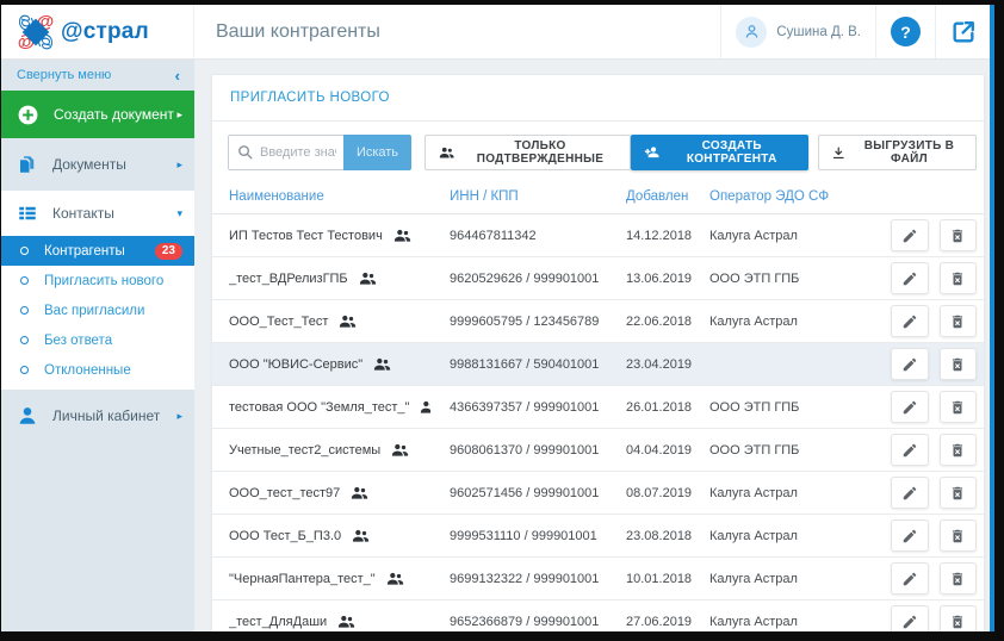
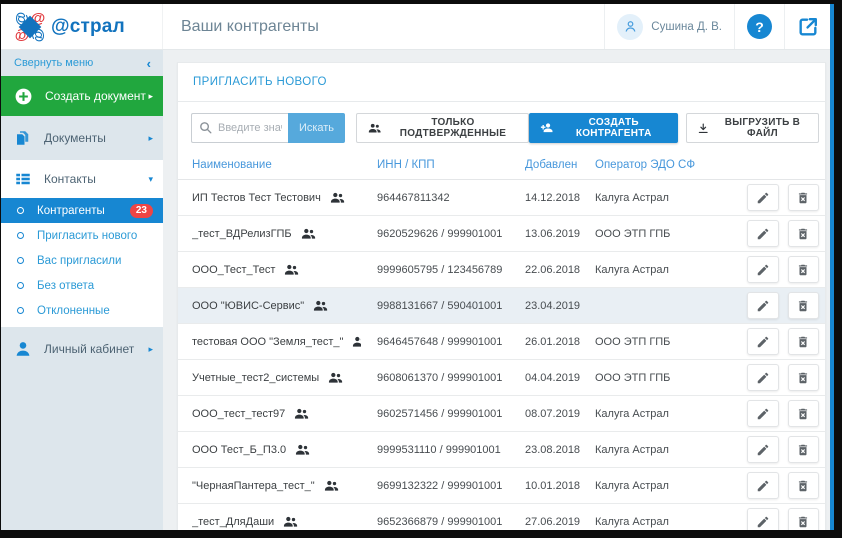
  @
  @страл
  Ваши контрагенты
  Сушина Д. В.
  ?
  Свернуть меню
  ‹
  Создать документ
  ▸
  Документы
  ▸
  Контакты
  ▾
  Контрагенты
  23
  Пригласить нового
  Вас пригласили
  Без ответа
  Отклоненные
  Личный кабинет
  ▸
  ПРИГЛАСИТЬ НОВОГО
  Введите зна
  Искать
  ТОЛЬКО ПОДТВЕРЖДЕННЫЕ
  СОЗДАТЬ КОНТРАГЕНТА
  ВЫГРУЗИТЬ В ФАЙЛ
  Наименование	ИНН / КПП	Добавлен	Оператор ЭДО СФ
  ИП Тестов Тест Тестович	964467811342	14.12.2018	Калуга Астрал
  _тест_ВДРелизГПБ	9620529626 / 999901001	13.06.2019	ООО ЭТП ГПБ
  ООО_Тест_Тест	9999605795 / 123456789	22.06.2018	Калуга Астрал
  ООО "ЮВИС-Сервис"	9988131667 / 590401001	23.04.2019
- тестовая ООО "Земля_тест_"	4366397357 / 999901001	26.01.2018	ООО ЭТП ГПБ
+ тестовая ООО "Земля_тест_"	9646457648 / 999901001	26.01.2018	ООО ЭТП ГПБ
  Учетные_тест2_системы	9608061370 / 999901001	04.04.2019	ООО ЭТП ГПБ
  ООО_тест_тест97	9602571456 / 999901001	08.07.2019	Калуга Астрал
  ООО Тест_Б_П3.0	9999531110 / 999901001	23.08.2018	Калуга Астрал
  "ЧернаяПантера_тест_"	9699132322 / 999901001	10.01.2018	Калуга Астрал
  _тест_ДляДаши	9652366879 / 999901001	27.06.2019	Калуга Астрал
